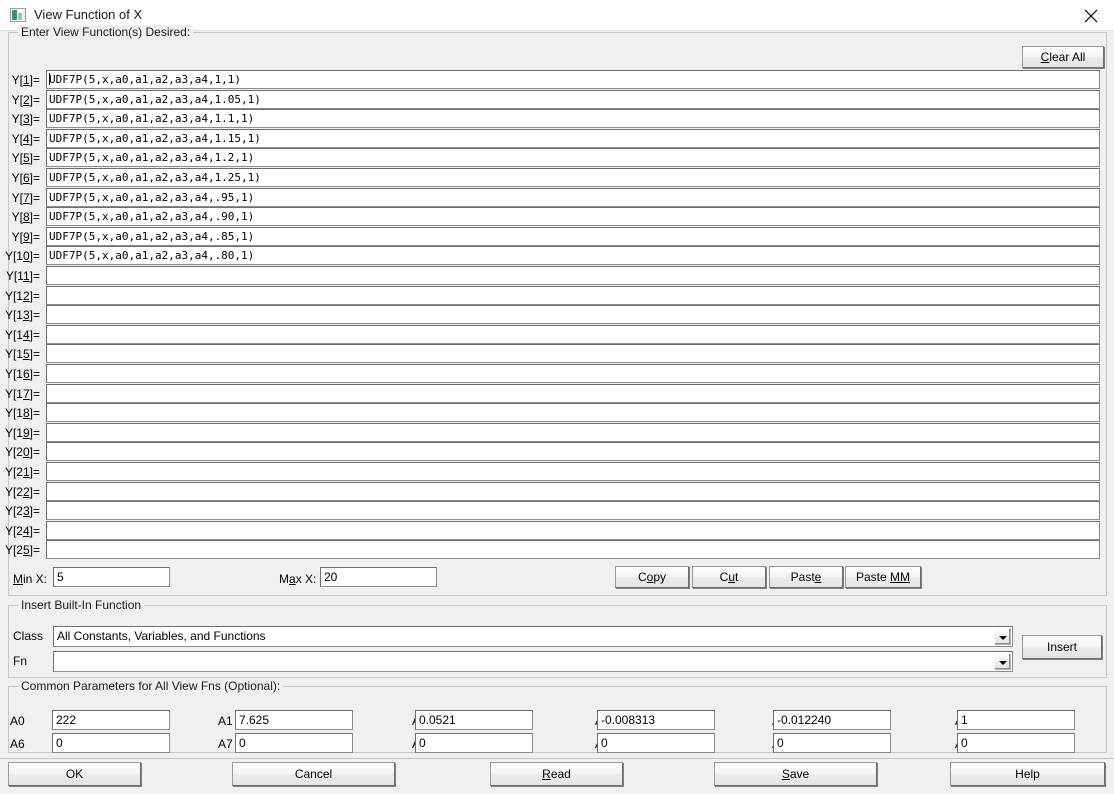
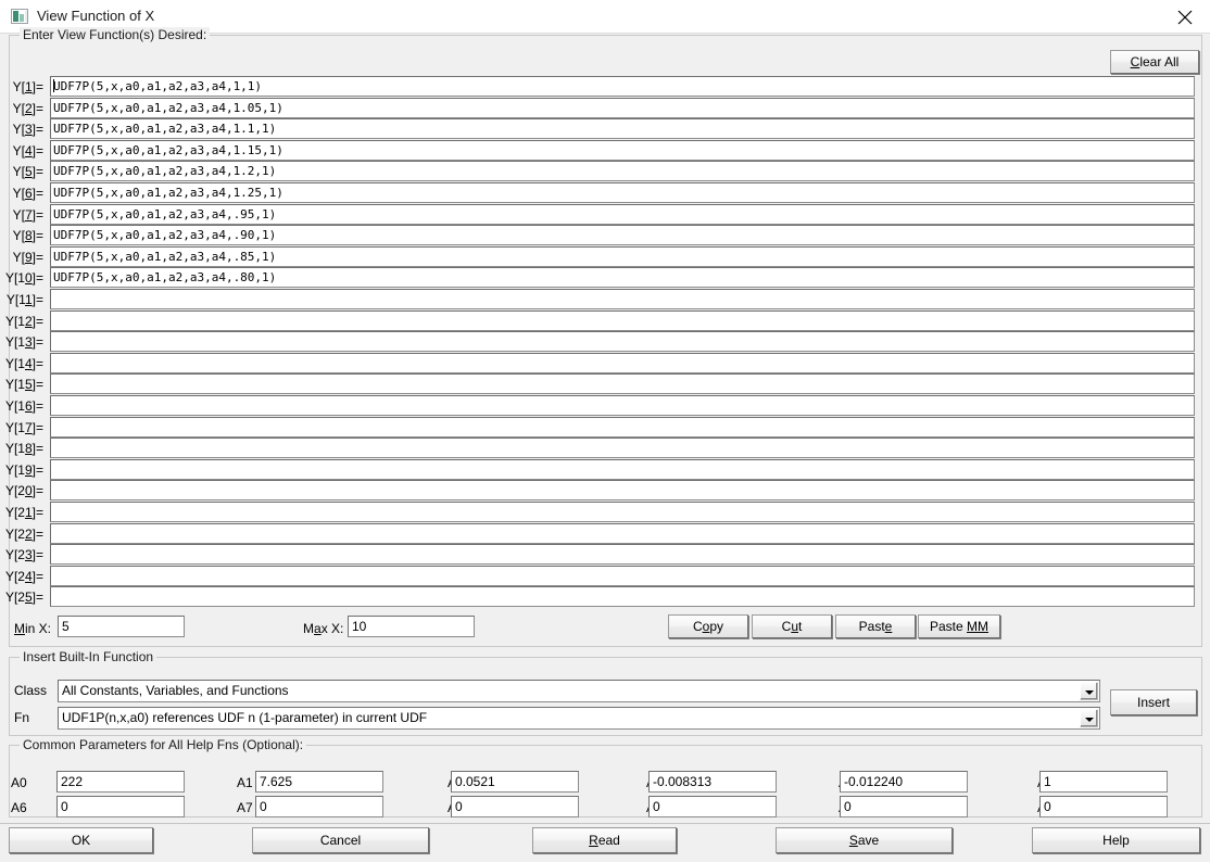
  View Function of X
  Enter View Function(s) Desired:
  Clear All
  Y[1]=
  UDF7P(5,x,a0,a1,a2,a3,a4,1,1)
  Y[2]=
  UDF7P(5,x,a0,a1,a2,a3,a4,1.05,1)
  Y[3]=
  UDF7P(5,x,a0,a1,a2,a3,a4,1.1,1)
  Y[4]=
  UDF7P(5,x,a0,a1,a2,a3,a4,1.15,1)
  Y[5]=
  UDF7P(5,x,a0,a1,a2,a3,a4,1.2,1)
  Y[6]=
  UDF7P(5,x,a0,a1,a2,a3,a4,1.25,1)
  Y[7]=
  UDF7P(5,x,a0,a1,a2,a3,a4,.95,1)
  Y[8]=
  UDF7P(5,x,a0,a1,a2,a3,a4,.90,1)
  Y[9]=
  UDF7P(5,x,a0,a1,a2,a3,a4,.85,1)
  Y[10]=
  UDF7P(5,x,a0,a1,a2,a3,a4,.80,1)
  Y[11]=
  Y[12]=
  Y[13]=
  Y[14]=
  Y[15]=
  Y[16]=
  Y[17]=
  Y[18]=
  Y[19]=
  Y[20]=
  Y[21]=
  Y[22]=
  Y[23]=
  Y[24]=
  Y[25]=
  Min X:
  5
  Max X:
- 20
+ 10
  Copy
  Cut
  Paste
  Paste MM
  Insert Built-In Function
  Class
  All Constants, Variables, and Functions
  Fn
+ UDF1P(n,x,a0) references UDF n (1-parameter) in current UDF
  Insert
- Common Parameters for All View Fns (Optional):
+ Common Parameters for All Help Fns (Optional):
  A0
  222
  A1
  7.625
  0.0521
  -0.008313
  -0.012240
  1
  A6
  0
  A7
  0
  0
  0
  0
  0
  OK
  Cancel
  Read
  Save
  Help
